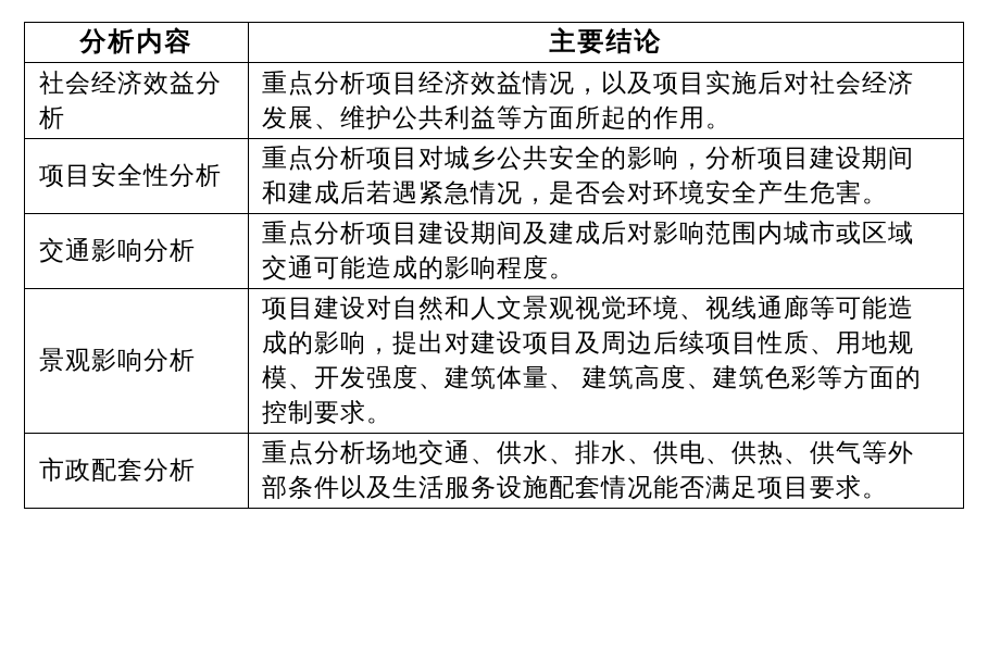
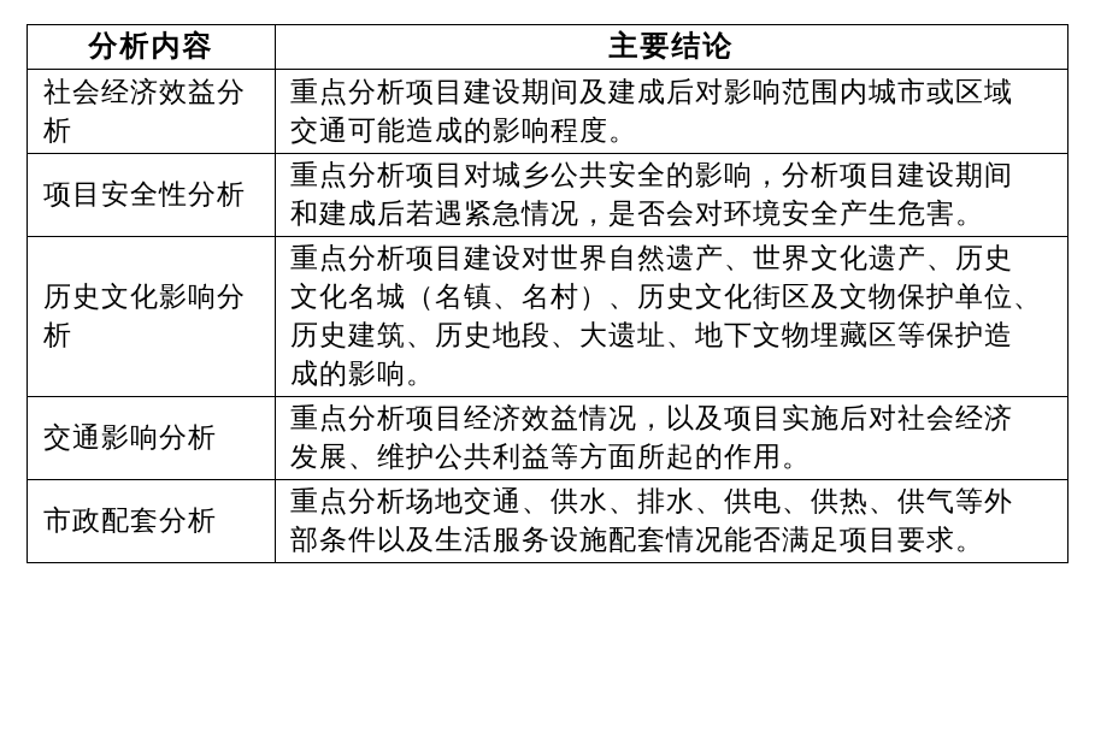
  分析内容	主要结论
- 社会经济效益分 析	重点分析项目经济效益情况，以及项目实施后对社会经济 发展、维护公共利益等方面所起的作用。
+ 社会经济效益分 析	重点分析项目建设期间及建成后对影响范围内城市或区域 交通可能造成的影响程度。
  项目安全性分析	重点分析项目对城乡公共安全的影响，分析项目建设期间 和建成后若遇紧急情况，是否会对环境安全产生危害。
+ 历史文化影响分 析	重点分析项目建设对世界自然遗产、世界文化遗产、历史 文化名城（名镇、名村）、历史文化街区及文物保护单位、 历史建筑、历史地段、大遗址、地下文物埋藏区等保护造 成的影响。
- 交通影响分析	重点分析项目建设期间及建成后对影响范围内城市或区域 交通可能造成的影响程度。
+ 交通影响分析	重点分析项目经济效益情况，以及项目实施后对社会经济 发展、维护公共利益等方面所起的作用。
- 景观影响分析	项目建设对自然和人文景观视觉环境、视线通廊等可能造 成的影响，提出对建设项目及周边后续项目性质、用地规 模、开发强度、建筑体量、 建筑高度、建筑色彩等方面的 控制要求。
  市政配套分析	重点分析场地交通、供水、排水、供电、供热、供气等外 部条件以及生活服务设施配套情况能否满足项目要求。
